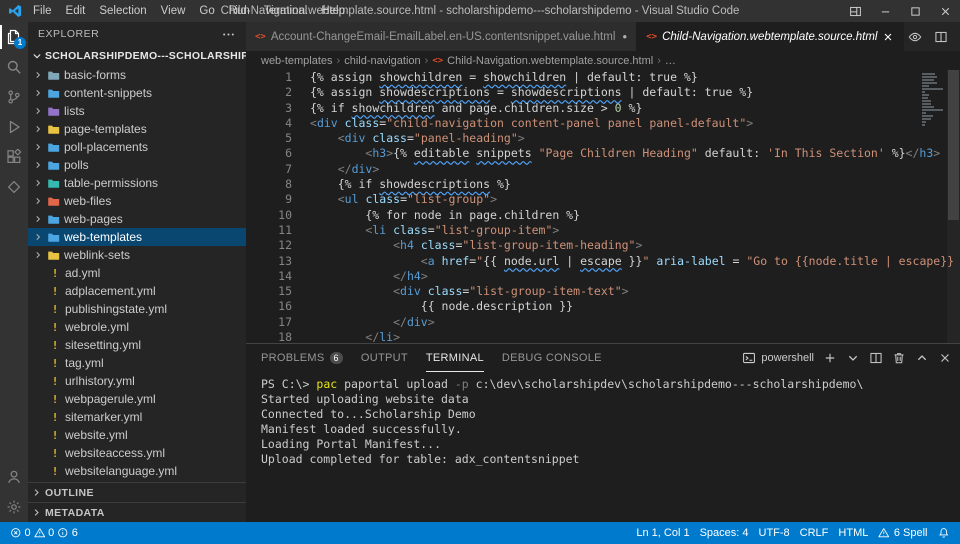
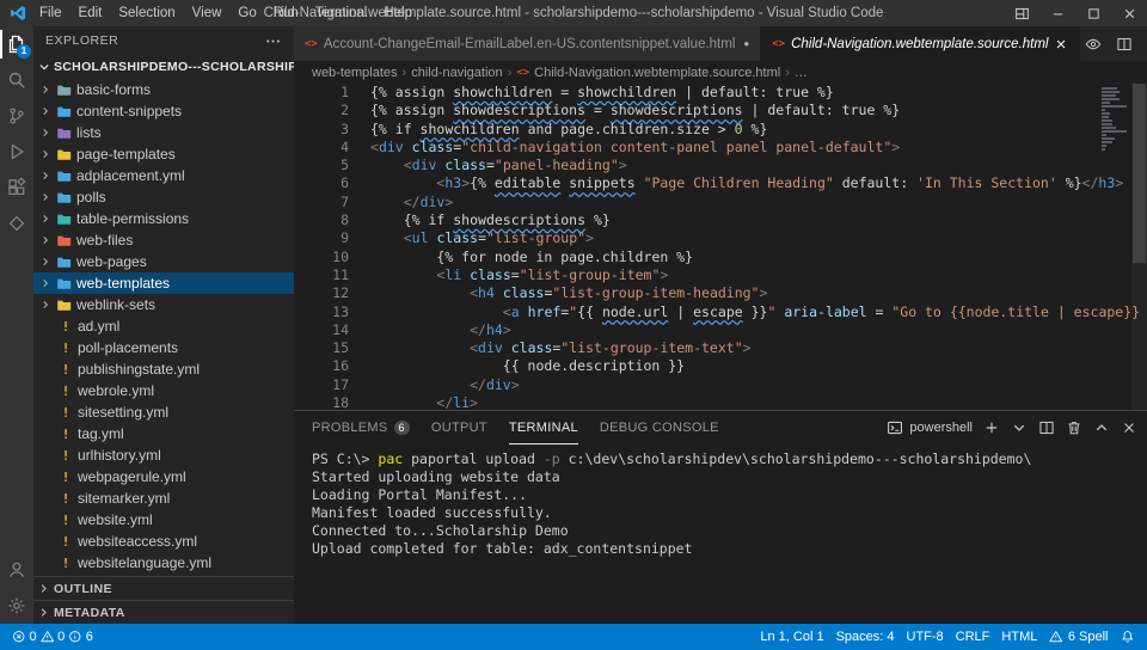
  File
  Edit
  Selection
  View
  Go
  Run
  Terminal
  Help
  Child-Navigation.webtemplate.source.html - scholarshipdemo---scholarshipdemo - Visual Studio Code
  1
  EXPLORER
  SCHOLARSHIPDEMO---SCHOLARSHIP
  basic-forms
  content-snippets
  lists
  page-templates
- poll-placements
+ adplacement.yml
  polls
  table-permissions
  web-files
  web-pages
  web-templates
  weblink-sets
  !
  ad.yml
  !
- adplacement.yml
+ poll-placements
  !
  publishingstate.yml
  !
  webrole.yml
  !
  sitesetting.yml
  !
  tag.yml
  !
  urlhistory.yml
  !
  webpagerule.yml
  !
  sitemarker.yml
  !
  website.yml
  !
  websiteaccess.yml
  !
  websitelanguage.yml
  OUTLINE
  METADATA
  <>
  Account-ChangeEmail-EmailLabel.en-US.contentsnippet.value.html
  ●
  <>
  Child-Navigation.webtemplate.source.html
  web-templates
  ›
  child-navigation
  ›
  <>
  Child-Navigation.webtemplate.source.html
  ›
  …
  1
  2
  3
  4
  5
  6
  7
  8
  9
  10
  11
  12
  13
  14
  15
  16
  17
  18
  {% assign showchildren = showchildren | default: true %}
  {% assign showdescriptions = showdescriptions | default: true %}
  {% if showchildren and page.children.size > 0 %}
  <div class="child-navigation content-panel panel panel-default">
  <div class="panel-heading">
  <h3>{% editable snippets "Page Children Heading" default: 'In This Section' %}</h3>
  </div>
  {% if showdescriptions %}
  <ul class="list-group">
  {% for node in page.children %}
  <li class="list-group-item">
  <h4 class="list-group-item-heading">
  <a href="{{ node.url | escape }}" aria-label = "Go to {{node.title | escape}}
  </h4>
  <div class="list-group-item-text">
  {{ node.description }}
  </div>
  </li>
  PROBLEMS
  6
  OUTPUT
  TERMINAL
  DEBUG CONSOLE
  powershell
  PS C:\> pac paportal upload -p c:\dev\scholarshipdev\scholarshipdemo---scholarshipdemo\
  Started uploading website data
- Connected to...Scholarship Demo
+ Loading Portal Manifest...
  Manifest loaded successfully.
- Loading Portal Manifest...
+ Connected to...Scholarship Demo
  Upload completed for table: adx_contentsnippet
  0
  0
  6
  Ln 1, Col 1
  Spaces: 4
  UTF-8
  CRLF
  HTML
  6 Spell
